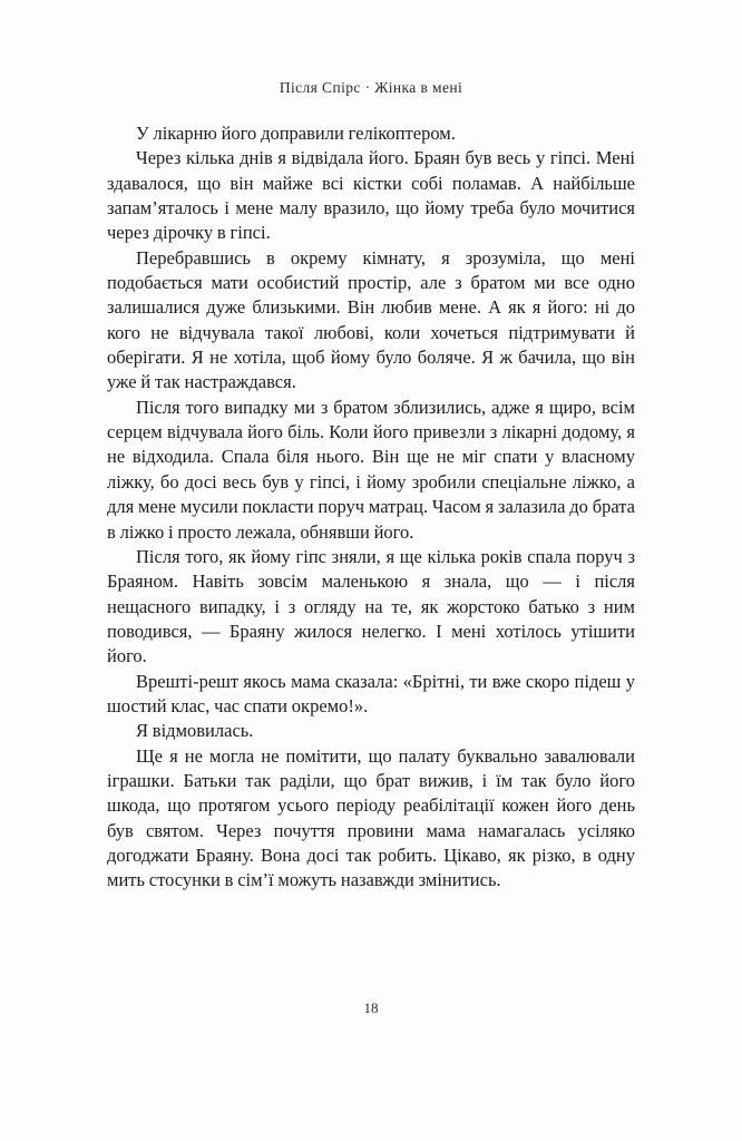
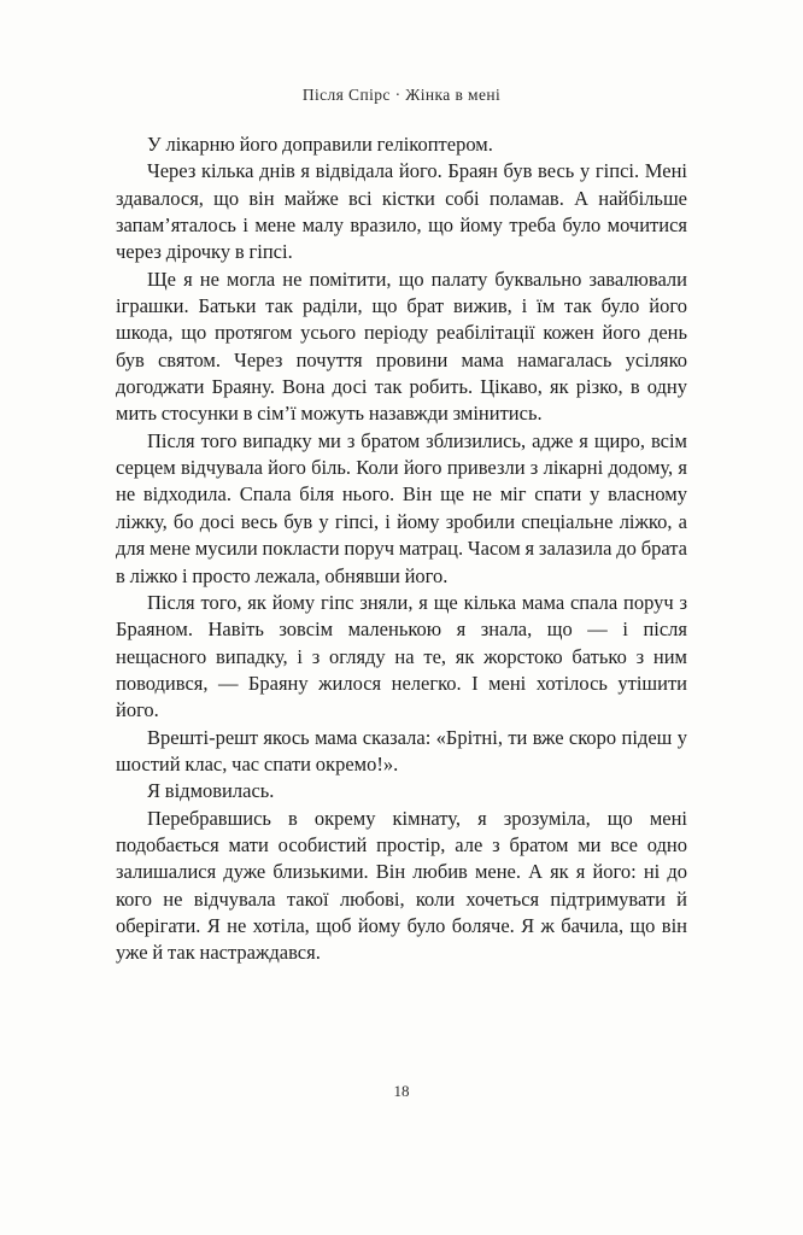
  Після Спірс · Жінка в мені
  У лікарню його доправили гелікоптером.
  Через кілька днів я відвідала його. Браян був весь у гіпсі. Мені здавалося, що він майже всі кістки собі поламав. А найбільше запам’яталось і мене малу вразило, що йому треба було мочитися через дірочку в гіпсі.
- Перебравшись в окрему кімнату, я зрозуміла, що мені подобається мати особистий простір, але з братом ми все одно залишалися дуже близькими. Він любив мене. А як я його: ні до кого не відчувала такої любові, коли хочеться підтримувати й оберігати. Я не хотіла, щоб йому було боляче. Я ж бачила, що він уже й так настраждався.
+ Ще я не могла не помітити, що палату буквально завалювали іграшки. Батьки так раділи, що брат вижив, і їм так було його шкода, що протягом усього періоду реабілітації кожен його день був святом. Через почуття провини мама намагалась усіляко догоджати Браяну. Вона досі так робить. Цікаво, як різко, в одну мить стосунки в сім’ї можуть назавжди змінитись.
  Після того випадку ми з братом зблизились, адже я щиро, всім серцем відчувала його біль. Коли його привезли з лікарні додому, я не відходила. Спала біля нього. Він ще не міг спати у власному ліжку, бо досі весь був у гіпсі, і йому зробили спеціальне ліжко, а для мене мусили покласти поруч матрац. Часом я залазила до брата в ліжко і просто лежала, обнявши його.
- Після того, як йому гіпс зняли, я ще кілька років спала поруч з Браяном. Навіть зовсім маленькою я знала, що — і після нещасного випадку, і з огляду на те, як жорстоко батько з ним поводився, — Браяну жилося нелегко. І мені хотілось утішити його.
+ Після того, як йому гіпс зняли, я ще кілька мама спала поруч з Браяном. Навіть зовсім маленькою я знала, що — і після нещасного випадку, і з огляду на те, як жорстоко батько з ним поводився, — Браяну жилося нелегко. І мені хотілось утішити його.
  Врешті-решт якось мама сказала: «Брітні, ти вже скоро підеш у шостий клас, час спати окремо!».
  Я відмовилась.
- Ще я не могла не помітити, що палату буквально завалювали іграшки. Батьки так раділи, що брат вижив, і їм так було його шкода, що протягом усього періоду реабілітації кожен його день був святом. Через почуття провини мама намагалась усіляко догоджати Браяну. Вона досі так робить. Цікаво, як різко, в одну мить стосунки в сім’ї можуть назавжди змінитись.
+ Перебравшись в окрему кімнату, я зрозуміла, що мені подобається мати особистий простір, але з братом ми все одно залишалися дуже близькими. Він любив мене. А як я його: ні до кого не відчувала такої любові, коли хочеться підтримувати й оберігати. Я не хотіла, щоб йому було боляче. Я ж бачила, що він уже й так настраждався.
  18
